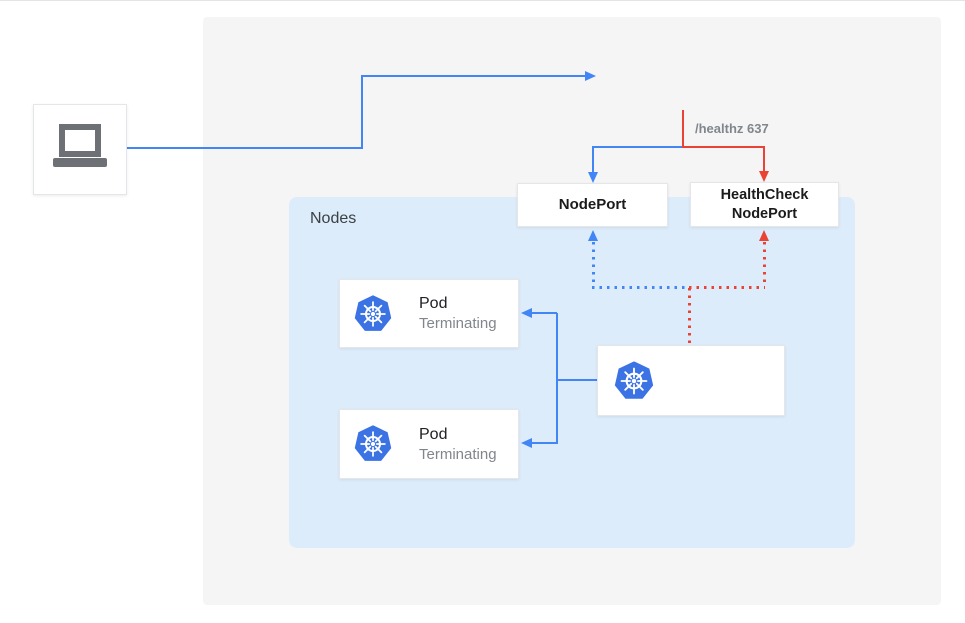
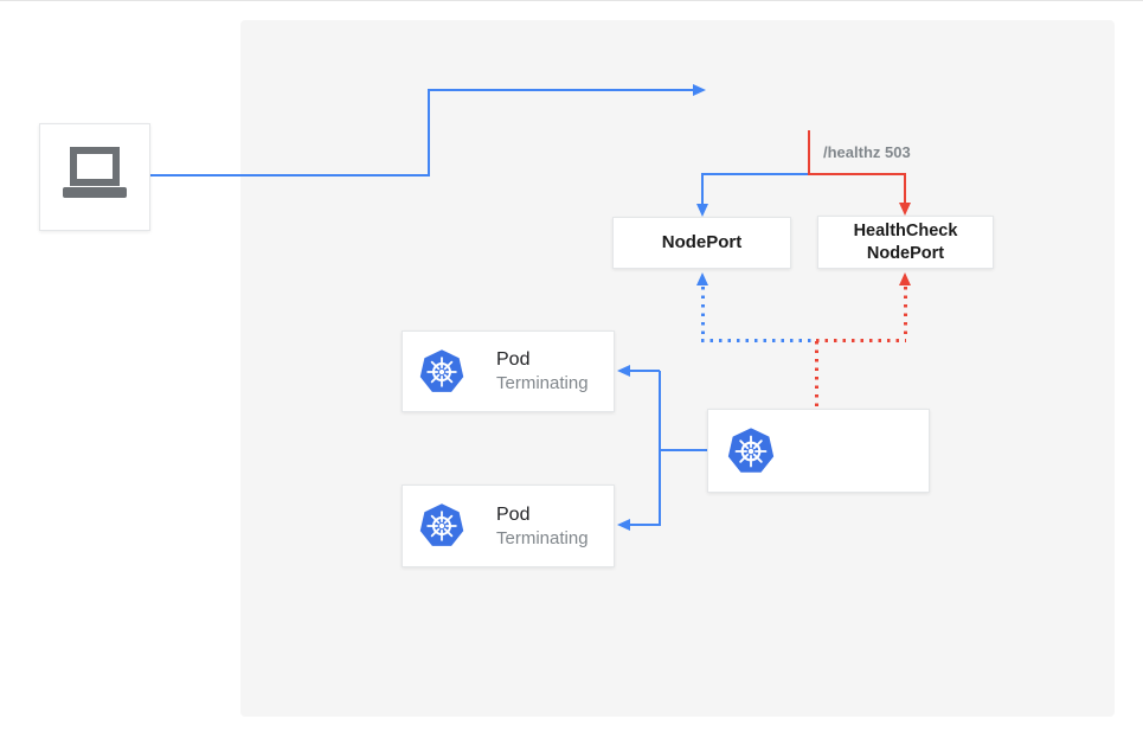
- Nodes
- /healthz 637
+ /healthz 503
  NodePort
  HealthCheck
  NodePort
  Pod
  Terminating
  Pod
  Terminating
